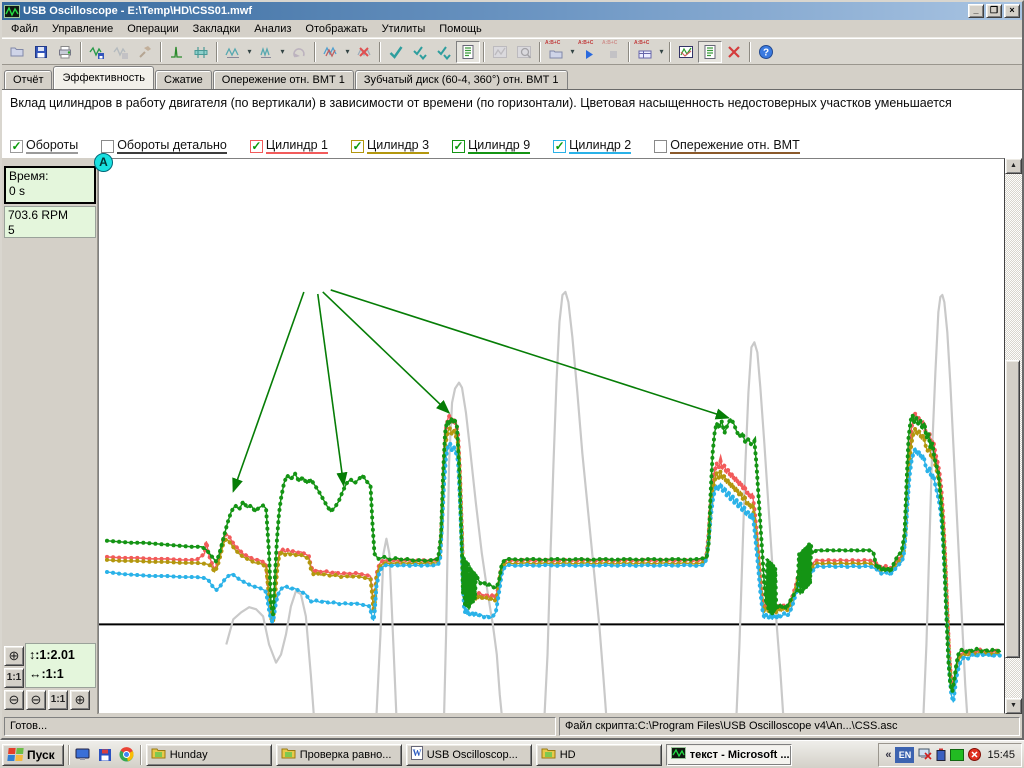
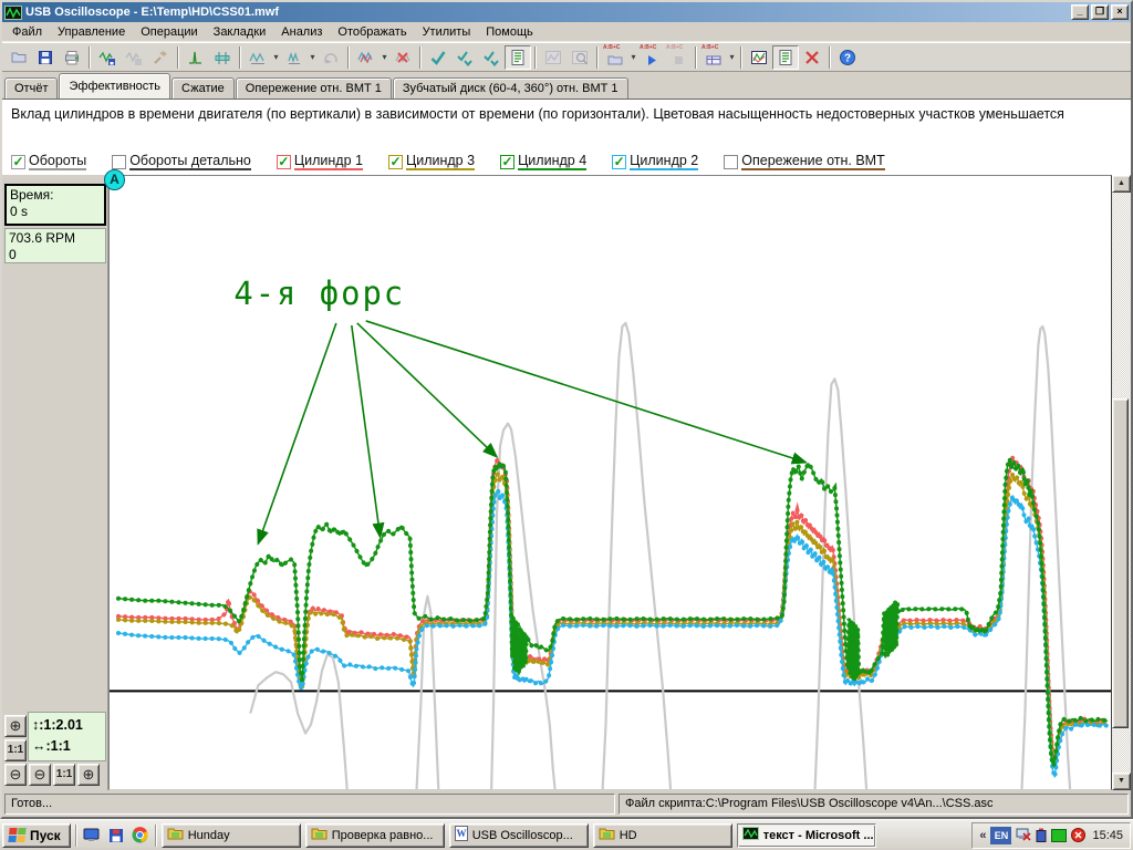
  USB Oscilloscope - E:\Temp\HD\CSS01.mwf
  _
  ❒
  ×
  Файл
  Управление
  Операции
  Закладки
  Анализ
  Отображать
  Утилиты
  Помощь
  ▾
  ▾
  ▾
  ▾
  ▾
  ?
  Отчёт
  Эффективность
  Сжатие
  Опережение отн. ВМТ 1
  Зубчатый диск (60-4, 360°) отн. ВМТ 1
- Вклад цилиндров в работу двигателя (по вертикали) в зависимости от времени (по горизонтали). Цветовая насыщенность недостоверных участков уменьшается
+ Вклад цилиндров в времени двигателя (по вертикали) в зависимости от времени (по горизонтали). Цветовая насыщенность недостоверных участков уменьшается
  ✓
  Обороты
  Обороты детально
  ✓
  Цилиндр 1
  ✓
  Цилиндр 3
  ✓
- Цилиндр 9
+ Цилиндр 4
  ✓
  Цилиндр 2
  Опережение отн. ВМТ
  A
  Время:
  0 s
  703.6 RPM
- 5
+ 0
  ⊕
  1:1
  ↕:1:2.01
  ↔:1:1
  ⊖
  ⊖
  1:1
  ⊕
+ 4-я форс
  Готов...
  Файл скрипта:C:\Program Files\USB Oscilloscope v4\An...\CSS.asc
  Пуск
  Hunday
  Проверка равно...
  W
  USB Oscilloscop...
  HD
  текст - Microsoft ...
  «
  EN
  15:45
